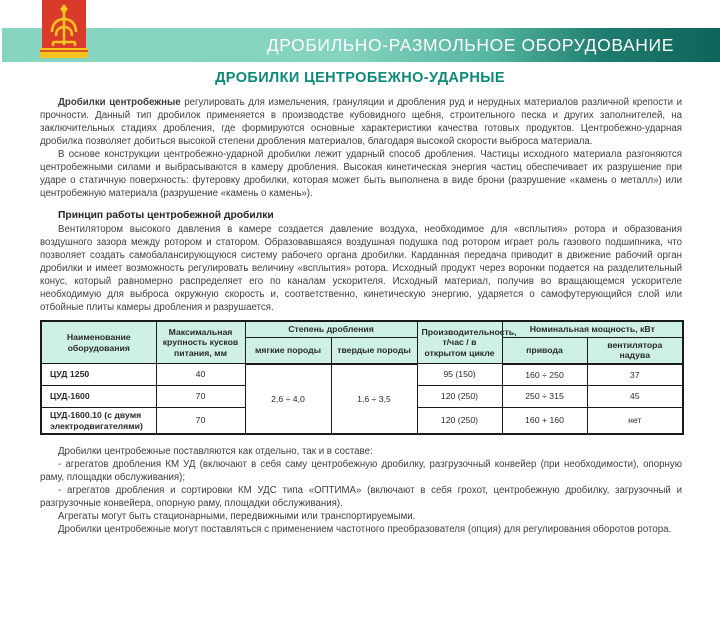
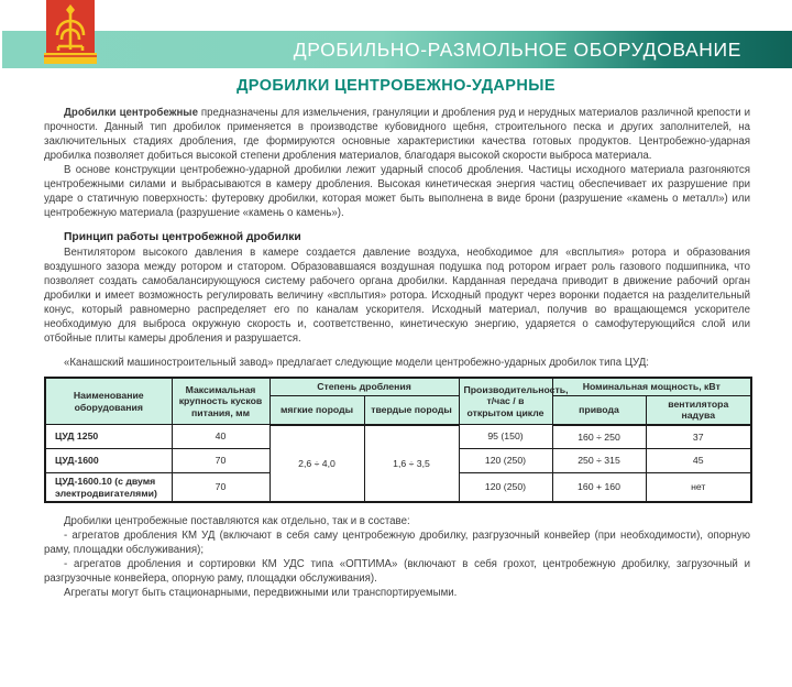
  ДРОБИЛЬНО-РАЗМОЛЬНОЕ ОБОРУДОВАНИЕ
  ДРОБИЛКИ ЦЕНТРОБЕЖНО-УДАРНЫЕ
- Дробилки центробежные регулировать для измельчения, грануляции и дробления руд и нерудных материалов различной крепости и прочности. Данный тип дробилок применяется в производстве кубовидного щебня, строительного песка и других заполнителей, на заключительных стадиях дробления, где формируются основные характеристики качества готовых продуктов. Центробежно-ударная дробилка позволяет добиться высокой степени дробления материалов, благодаря высокой скорости выброса материала.
+ Дробилки центробежные предназначены для измельчения, грануляции и дробления руд и нерудных материалов различной крепости и прочности. Данный тип дробилок применяется в производстве кубовидного щебня, строительного песка и других заполнителей, на заключительных стадиях дробления, где формируются основные характеристики качества готовых продуктов. Центробежно-ударная дробилка позволяет добиться высокой степени дробления материалов, благодаря высокой скорости выброса материала.
  В основе конструкции центробежно-ударной дробилки лежит ударный способ дробления. Частицы исходного материала разгоняются центробежными силами и выбрасываются в камеру дробления. Высокая кинетическая энергия частиц обеспечивает их разрушение при ударе о статичную поверхность: футеровку дробилки, которая может быть выполнена в виде брони (разрушение «камень о металл») или центробежную материала (разрушение «камень о камень»).
  Принцип работы центробежной дробилки
  Вентилятором высокого давления в камере создается давление воздуха, необходимое для «всплытия» ротора и образования воздушного зазора между ротором и статором. Образовавшаяся воздушная подушка под ротором играет роль газового подшипника, что позволяет создать самобалансирующуюся систему рабочего органа дробилки. Карданная передача приводит в движение рабочий орган дробилки и имеет возможность регулировать величину «всплытия» ротора. Исходный продукт через воронки подается на разделительный конус, который равномерно распределяет его по каналам ускорителя. Исходный материал, получив во вращающемся ускорителе необходимую для выброса окружную скорость и, соответственно, кинетическую энергию, ударяется о самофутерующийся слой или отбойные плиты камеры дробления и разрушается.
+ «Канашский машиностроительный завод» предлагает следующие модели центробежно-ударных дробилок типа ЦУД:
  Наименование оборудования	Максимальная крупность кусков питания, мм	Степень дробления	Производительность, т/час / в открытом цикле	Номинальная мощность, кВт
  мягкие породы	твердые породы	привода	вентилятора надува
  ЦУД 1250	40	2,6 ÷ 4,0	1,6 ÷ 3,5	95 (150)	160 ÷ 250	37
  ЦУД-1600	70	120 (250)	250 ÷ 315	45
  ЦУД-1600.10 (с двумя электродвигателями)	70	120 (250)	160 + 160	нет
  Дробилки центробежные поставляются как отдельно, так и в составе:
  - агрегатов дробления КМ УД (включают в себя саму центробежную дробилку, разгрузочный конвейер (при необходимости), опорную раму, площадки обслуживания);
  - агрегатов дробления и сортировки КМ УДС типа «ОПТИМА» (включают в себя грохот, центробежную дробилку, загрузочный и разгрузочные конвейера, опорную раму, площадки обслуживания).
  Агрегаты могут быть стационарными, передвижными или транспортируемыми.
- Дробилки центробежные могут поставляться с применением частотного преобразователя (опция) для регулирования оборотов ротора.
